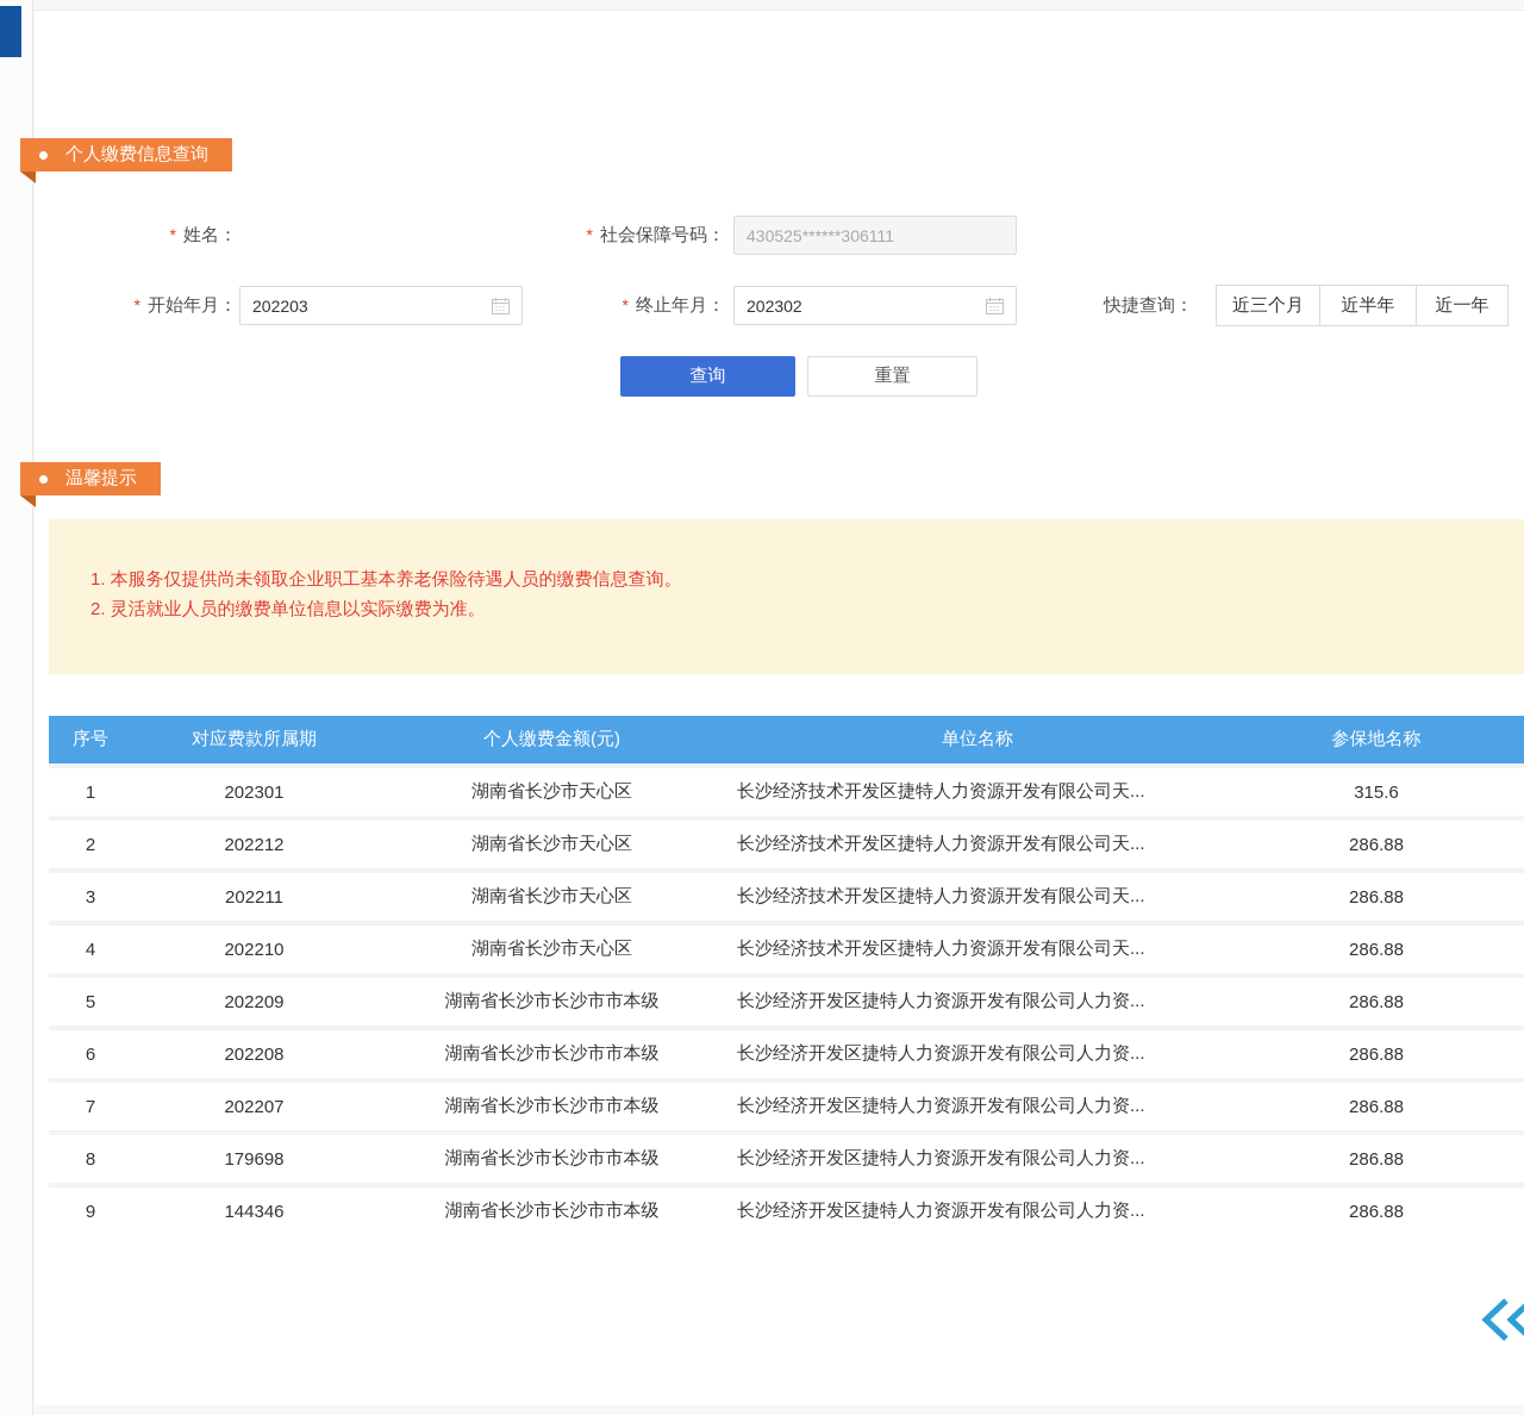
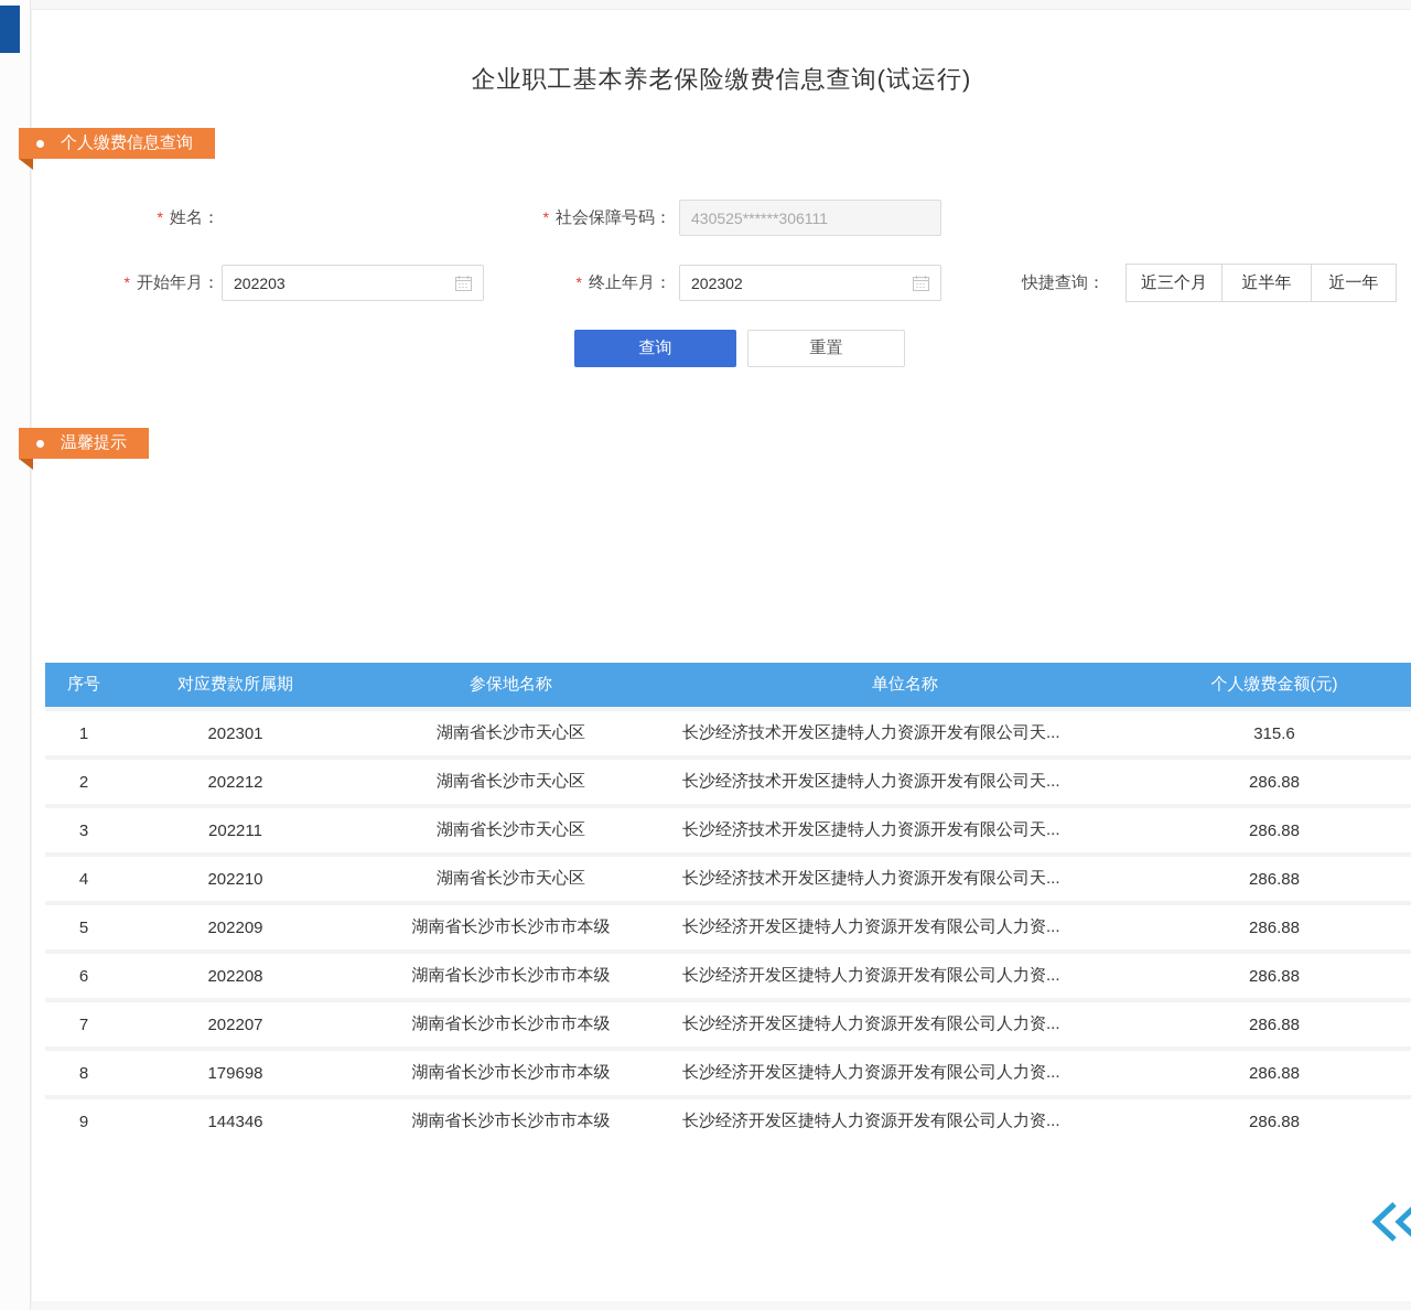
+ 企业职工基本养老保险缴费信息查询(试运行)
  个人缴费信息查询
  * 姓名：
  * 社会保障号码：
  430525******306111
  * 开始年月：
  202203
  * 终止年月：
  202302
  快捷查询：
  近三个月
  近半年
  近一年
  查询
  重置
  温馨提示
- 1. 本服务仅提供尚未领取企业职工基本养老保险待遇人员的缴费信息查询。
- 2. 灵活就业人员的缴费单位信息以实际缴费为准。
  序号
  对应费款所属期
- 个人缴费金额(元)
+ 参保地名称
  单位名称
- 参保地名称
+ 个人缴费金额(元)
  1
  202301
  湖南省长沙市天心区
  长沙经济技术开发区捷特人力资源开发有限公司天...
  315.6
  2
  202212
  湖南省长沙市天心区
  长沙经济技术开发区捷特人力资源开发有限公司天...
  286.88
  3
  202211
  湖南省长沙市天心区
  长沙经济技术开发区捷特人力资源开发有限公司天...
  286.88
  4
  202210
  湖南省长沙市天心区
  长沙经济技术开发区捷特人力资源开发有限公司天...
  286.88
  5
  202209
  湖南省长沙市长沙市市本级
  长沙经济开发区捷特人力资源开发有限公司人力资...
  286.88
  6
  202208
  湖南省长沙市长沙市市本级
  长沙经济开发区捷特人力资源开发有限公司人力资...
  286.88
  7
  202207
  湖南省长沙市长沙市市本级
  长沙经济开发区捷特人力资源开发有限公司人力资...
  286.88
  8
  179698
  湖南省长沙市长沙市市本级
  长沙经济开发区捷特人力资源开发有限公司人力资...
  286.88
  9
  144346
  湖南省长沙市长沙市市本级
  长沙经济开发区捷特人力资源开发有限公司人力资...
  286.88
